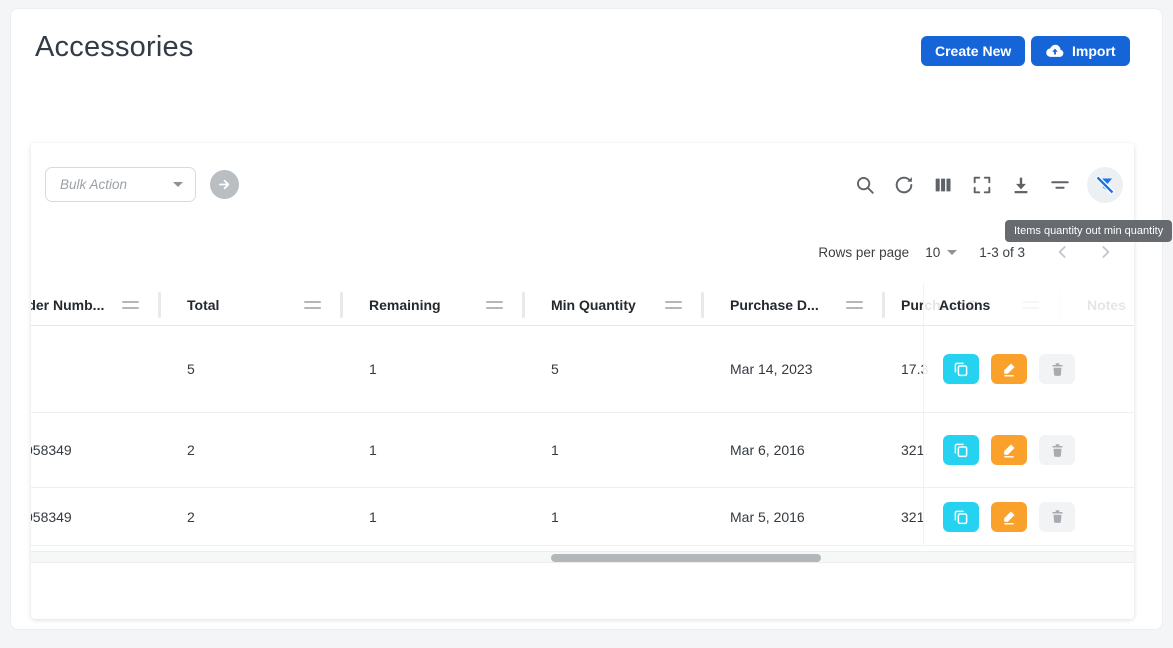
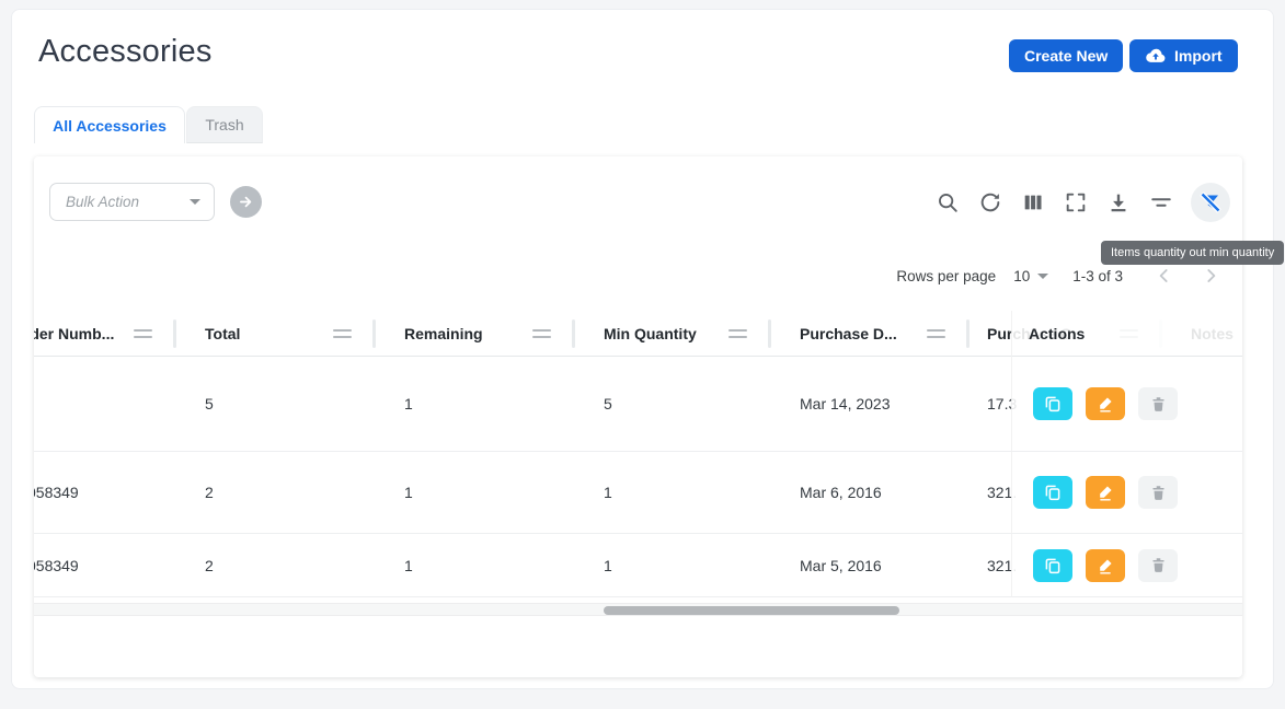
  Accessories
  Create New
  Import
+ All Accessories
+ Trash
  Bulk Action
  Rows per page
  10
  1-3 of 3
  der Numb...
  Total
  Remaining
  Min Quantity
  Purchase D...
  Purchase C...
  Notes
  5
  1
  5
  Mar 14, 2023
  17.3
  58349
  2
  1
  1
  Mar 6, 2016
  321.
  58349
  2
  1
  1
  Mar 5, 2016
  321.
  Actions
  Items quantity out min quantity
